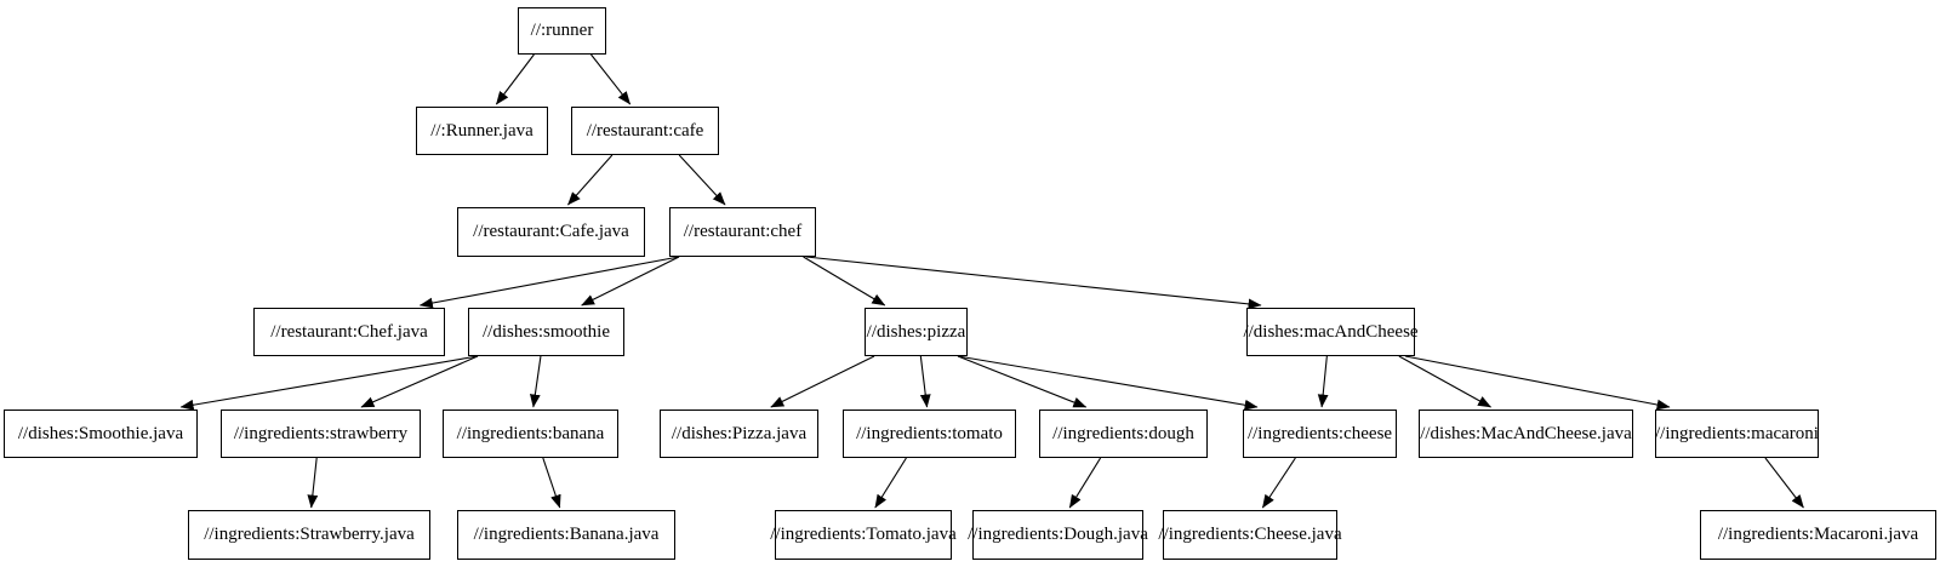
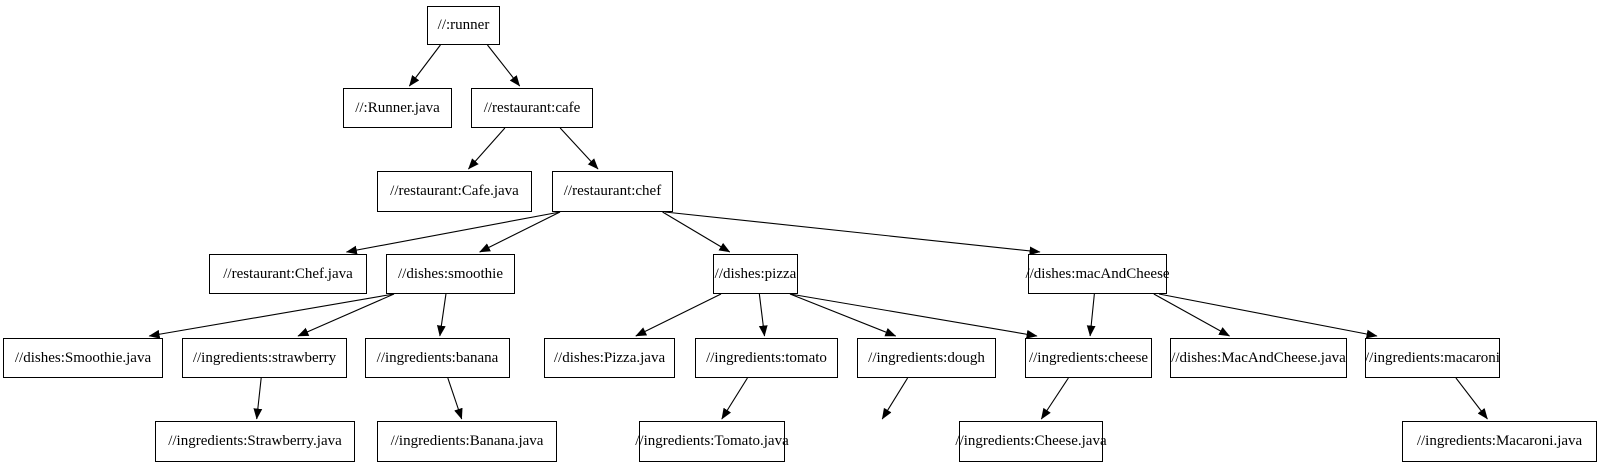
  //:runner
  //:Runner.java
  //restaurant:cafe
  //restaurant:Cafe.java
  //restaurant:chef
  //restaurant:Chef.java
  //dishes:smoothie
  //dishes:pizza
  //dishes:macAndCheese
  //dishes:Smoothie.java
  //ingredients:strawberry
  //ingredients:banana
  //dishes:Pizza.java
  //ingredients:tomato
  //ingredients:dough
  //ingredients:cheese
  //dishes:MacAndCheese.java
  //ingredients:macaroni
  //ingredients:Strawberry.java
  //ingredients:Banana.java
  //ingredients:Tomato.java
- //ingredients:Dough.java
  //ingredients:Cheese.java
  //ingredients:Macaroni.java
